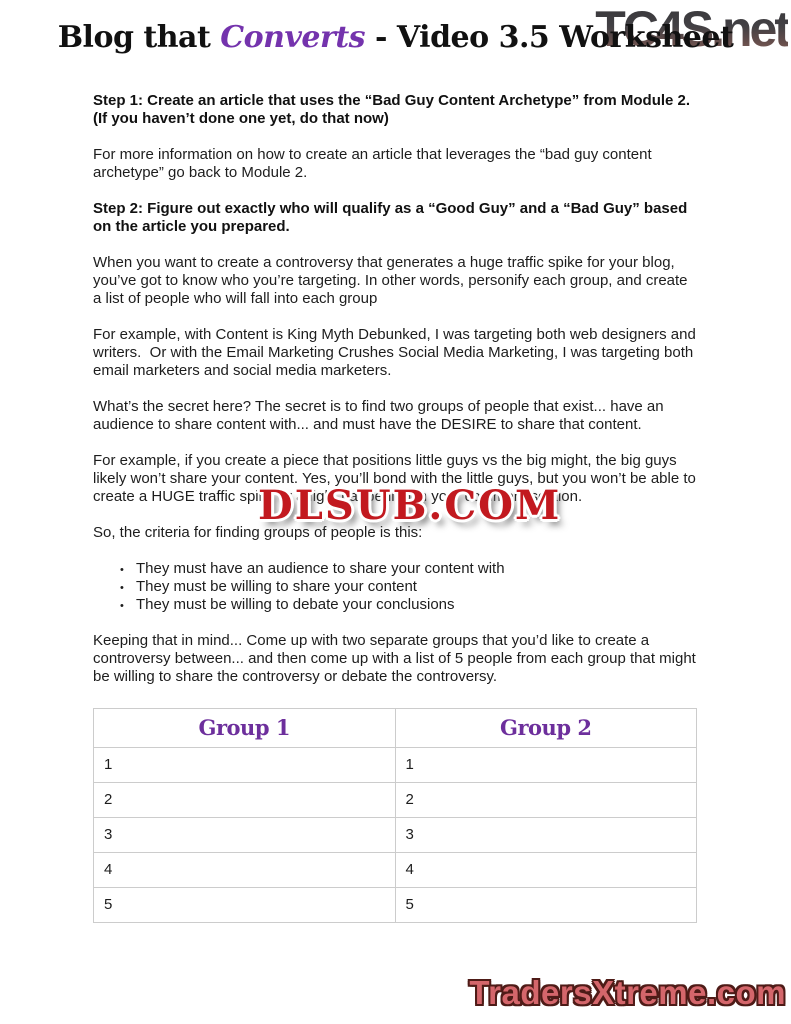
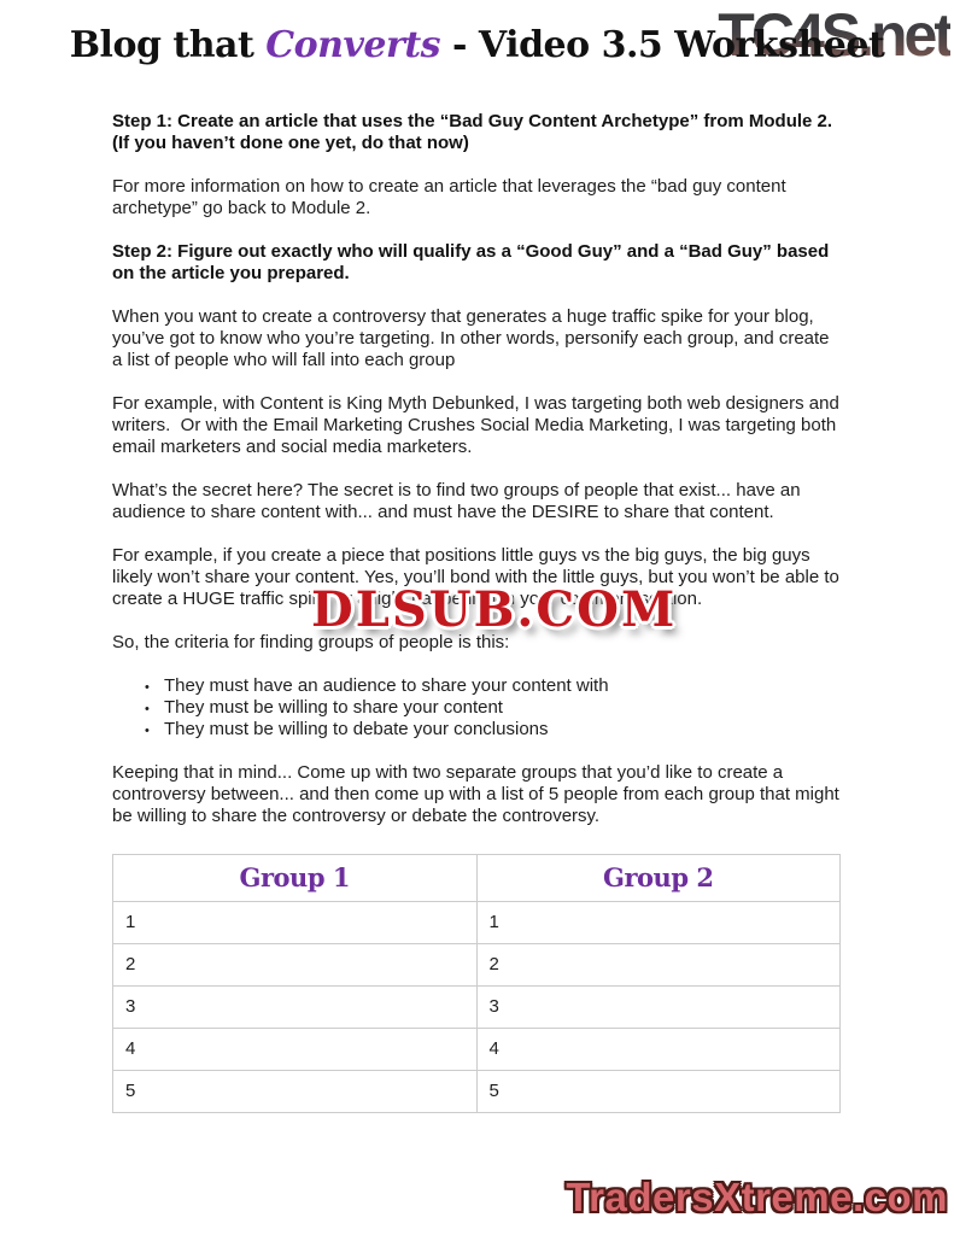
  TC4S.net
  Blog that Converts - Video 3.5 Worksheet
  Step 1: Create an article that uses the “Bad Guy Content Archetype” from Module 2. (If you haven’t done one yet, do that now)
  For more information on how to create an article that leverages the “bad guy content archetype” go back to Module 2.
  Step 2: Figure out exactly who will qualify as a “Good Guy” and a “Bad Guy” based on the article you prepared.
  When you want to create a controversy that generates a huge traffic spike for your blog, you’ve got to know who you’re targeting. In other words, personify each group, and create a list of people who will fall into each group
  For example, with Content is King Myth Debunked, I was targeting both web designers and writers. Or with the Email Marketing Crushes Social Media Marketing, I was targeting both email marketers and social media marketers.
  What’s the secret here? The secret is to find two groups of people that exist... have an audience to share content with... and must have the DESIRE to share that content.
- For example, if you create a piece that positions little guys vs the big might, the big guys likely won’t share your content. Yes, you’ll bond with the little guys, but you won’t be able to create a HUGE traffic spike or a fight happening in your comment section.
+ For example, if you create a piece that positions little guys vs the big guys, the big guys likely won’t share your content. Yes, you’ll bond with the little guys, but you won’t be able to create a HUGE traffic spike or a fight happening in your comment section.
  So, the criteria for finding groups of people is this:
  They must have an audience to share your content with
  They must be willing to share your content
  They must be willing to debate your conclusions
  Keeping that in mind... Come up with two separate groups that you’d like to create a controversy between... and then come up with a list of 5 people from each group that might be willing to share the controversy or debate the controversy.
  Group 1	Group 2
  1	1
  2	2
  3	3
  4	4
  5	5
  DLSUB.COM
  TradersXtreme.com
